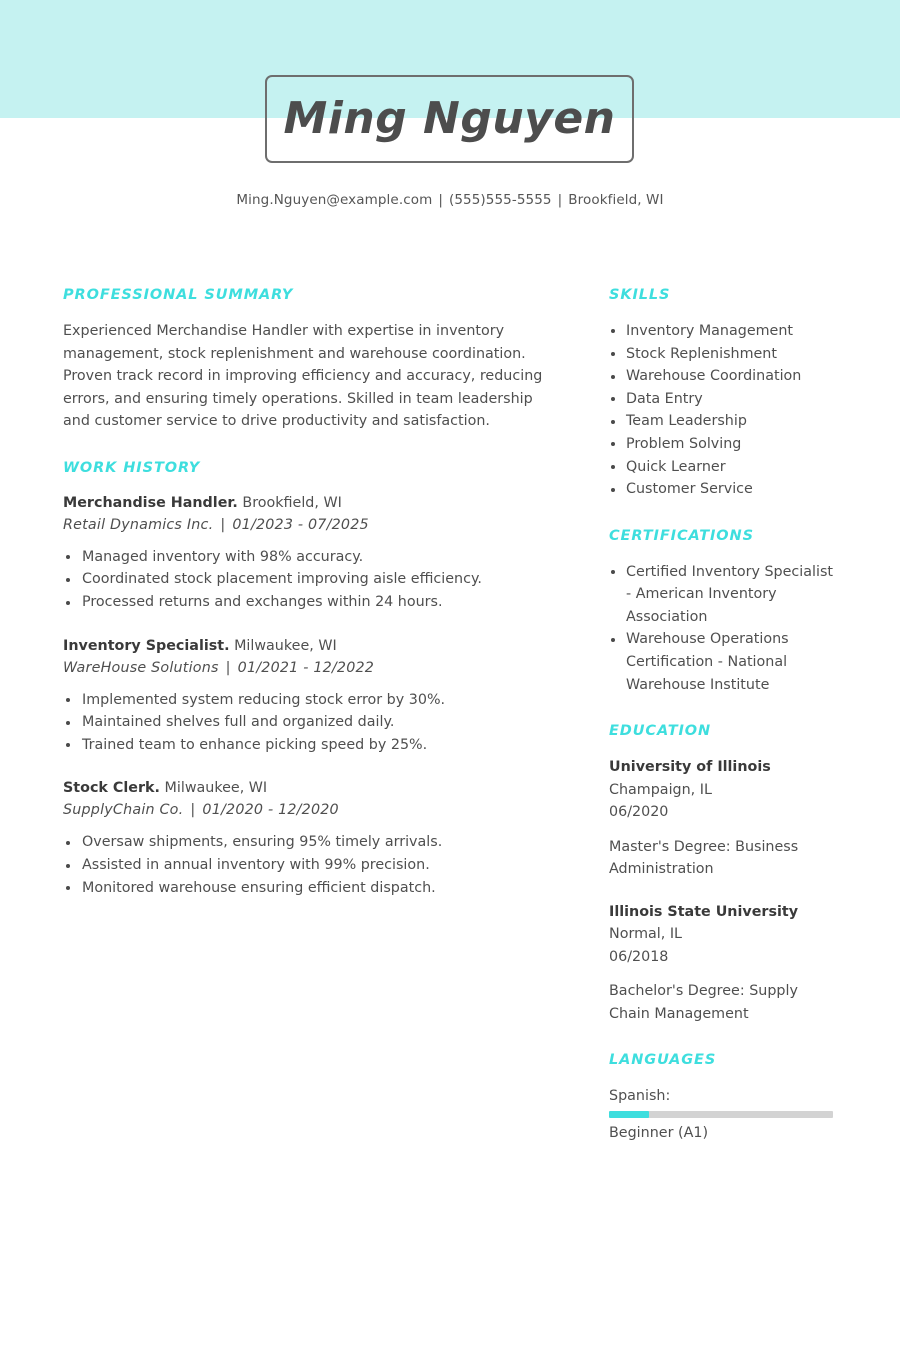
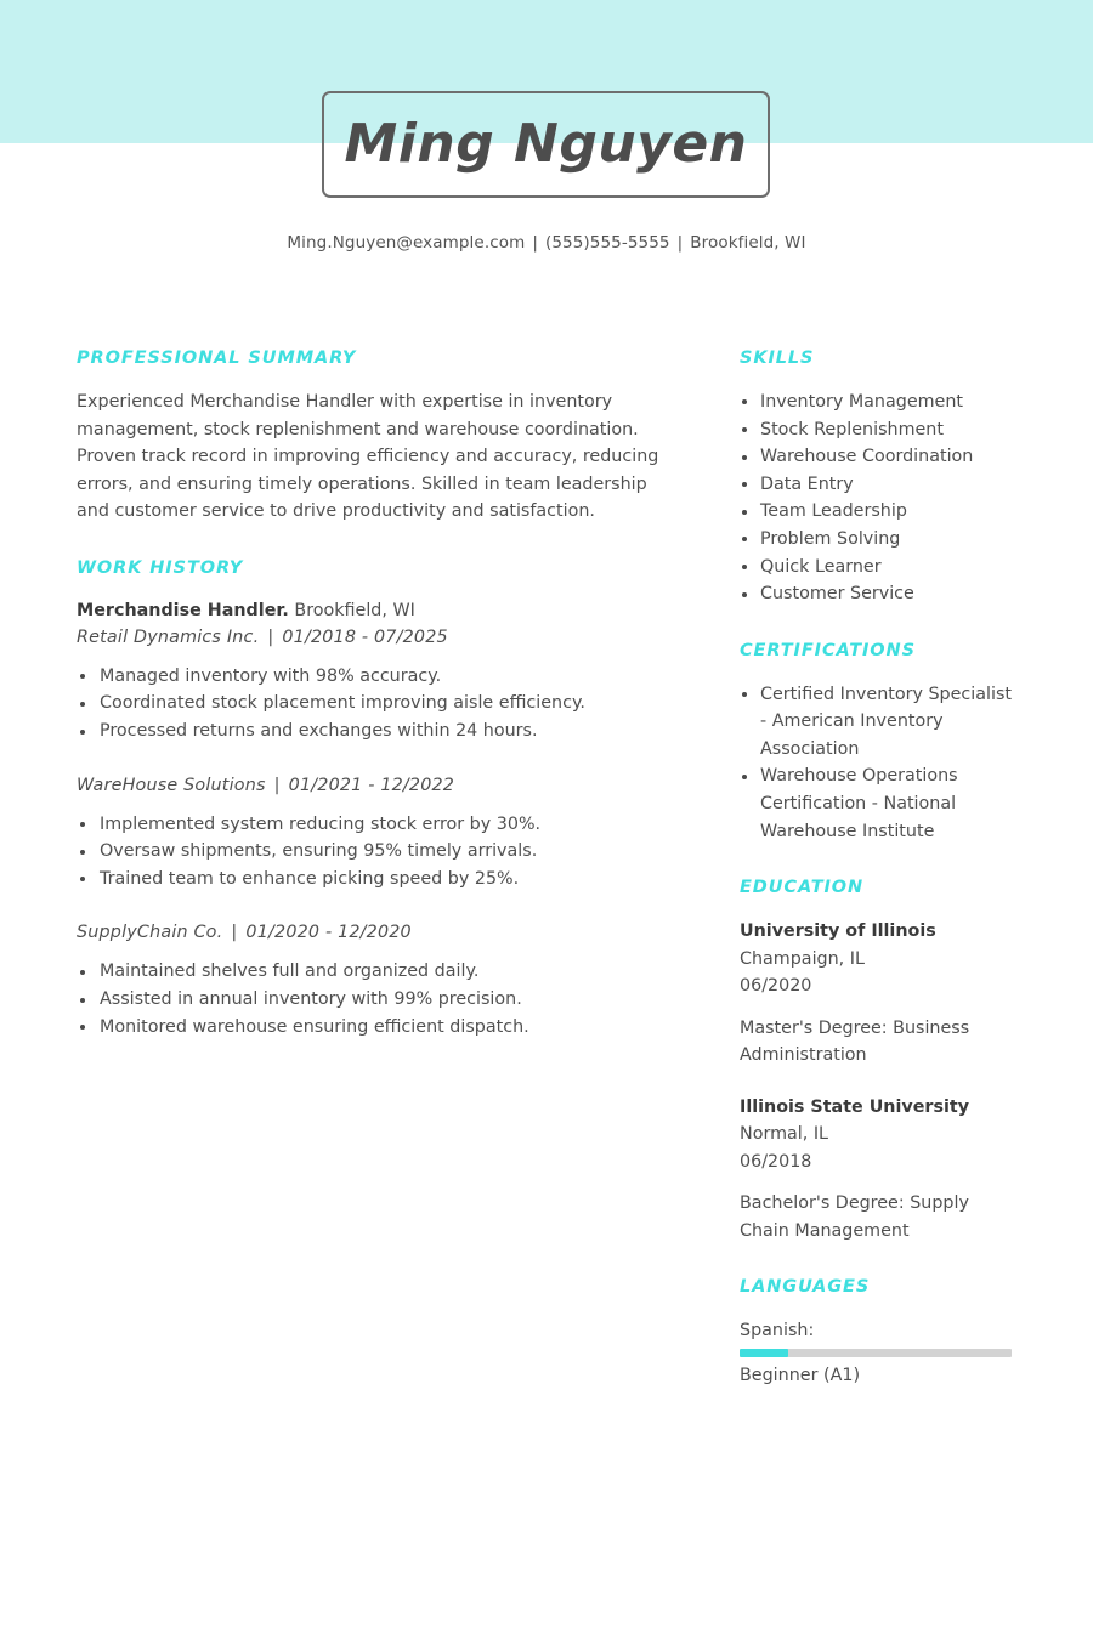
  Ming Nguyen
  Ming.Nguyen@example.com | (555)555-5555 | Brookfield, WI
  PROFESSIONAL SUMMARY
  Experienced Merchandise Handler with expertise in inventory management, stock replenishment and warehouse coordination. Proven track record in improving efficiency and accuracy, reducing errors, and ensuring timely operations. Skilled in team leadership and customer service to drive productivity and satisfaction.
  WORK HISTORY
  Merchandise Handler. Brookfield, WI
- Retail Dynamics Inc. | 01/2023 - 07/2025
+ Retail Dynamics Inc. | 01/2018 - 07/2025
  Managed inventory with 98% accuracy.
  Coordinated stock placement improving aisle efficiency.
  Processed returns and exchanges within 24 hours.
- Inventory Specialist. Milwaukee, WI
  WareHouse Solutions | 01/2021 - 12/2022
  Implemented system reducing stock error by 30%.
- Maintained shelves full and organized daily.
+ Oversaw shipments, ensuring 95% timely arrivals.
  Trained team to enhance picking speed by 25%.
- Stock Clerk. Milwaukee, WI
  SupplyChain Co. | 01/2020 - 12/2020
- Oversaw shipments, ensuring 95% timely arrivals.
+ Maintained shelves full and organized daily.
  Assisted in annual inventory with 99% precision.
  Monitored warehouse ensuring efficient dispatch.
  SKILLS
  Inventory Management
  Stock Replenishment
  Warehouse Coordination
  Data Entry
  Team Leadership
  Problem Solving
  Quick Learner
  Customer Service
  CERTIFICATIONS
  Certified Inventory Specialist - American Inventory Association
  Warehouse Operations Certification - National Warehouse Institute
  EDUCATION
  University of Illinois
  Champaign, IL
  06/2020
  Master's Degree: Business Administration
  Illinois State University
  Normal, IL
  06/2018
  Bachelor's Degree: Supply Chain Management
  LANGUAGES
  Spanish:
  Beginner (A1)
